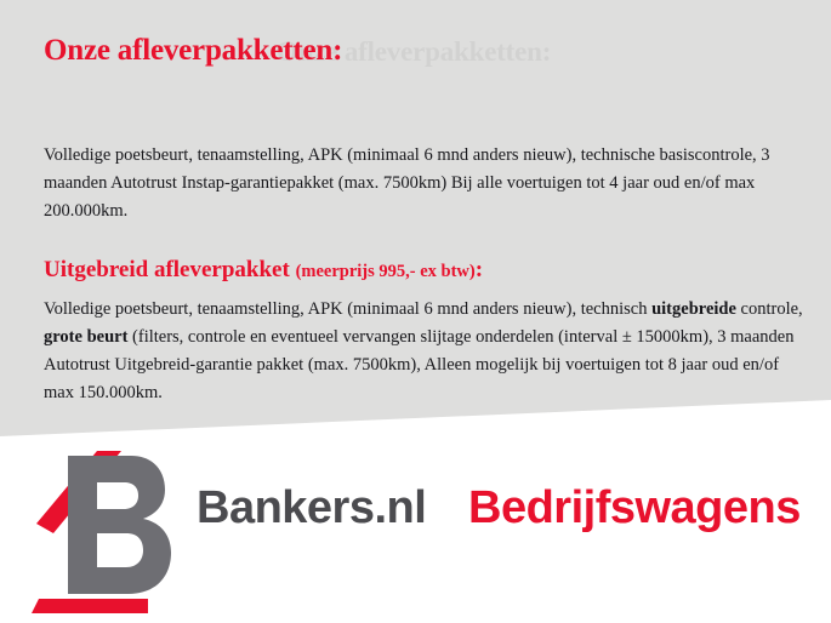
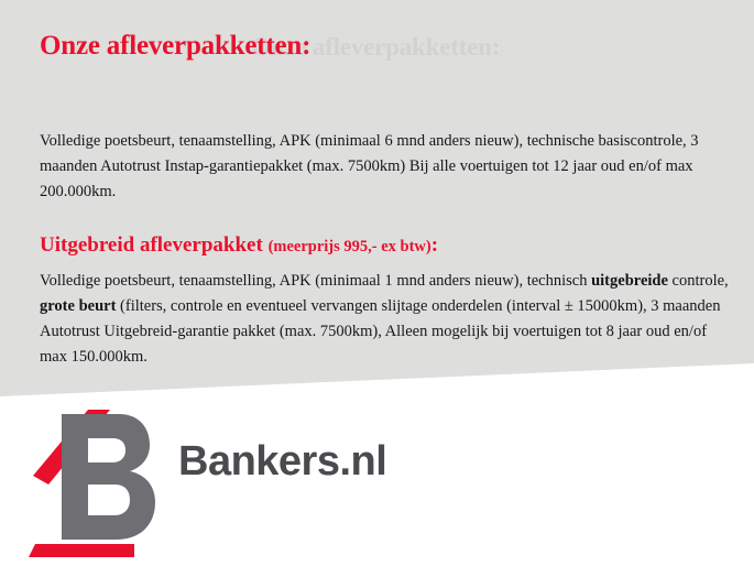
  Onze afleverpakketten:
  Onze afleverpakketten:
- Volledige poetsbeurt, tenaamstelling, APK (minimaal 6 mnd anders nieuw), technische basiscontrole, 3 maanden Autotrust Instap-garantiepakket (max. 7500km) Bij alle voertuigen tot 4 jaar oud en/of max 200.000km.
+ Volledige poetsbeurt, tenaamstelling, APK (minimaal 6 mnd anders nieuw), technische basiscontrole, 3 maanden Autotrust Instap-garantiepakket (max. 7500km) Bij alle voertuigen tot 12 jaar oud en/of max 200.000km.
  Uitgebreid afleverpakket (meerprijs 995,- ex btw):
- Volledige poetsbeurt, tenaamstelling, APK (minimaal 6 mnd anders nieuw), technisch uitgebreide controle, grote beurt (filters, controle en eventueel vervangen slijtage onderdelen (interval ± 15000km), 3 maanden Autotrust Uitgebreid-garantie pakket (max. 7500km), Alleen mogelijk bij voertuigen tot 8 jaar oud en/of max 150.000km.
+ Volledige poetsbeurt, tenaamstelling, APK (minimaal 1 mnd anders nieuw), technisch uitgebreide controle, grote beurt (filters, controle en eventueel vervangen slijtage onderdelen (interval ± 15000km), 3 maanden Autotrust Uitgebreid-garantie pakket (max. 7500km), Alleen mogelijk bij voertuigen tot 8 jaar oud en/of max 150.000km.
  Bankers.nl
- Bedrijfswagens
